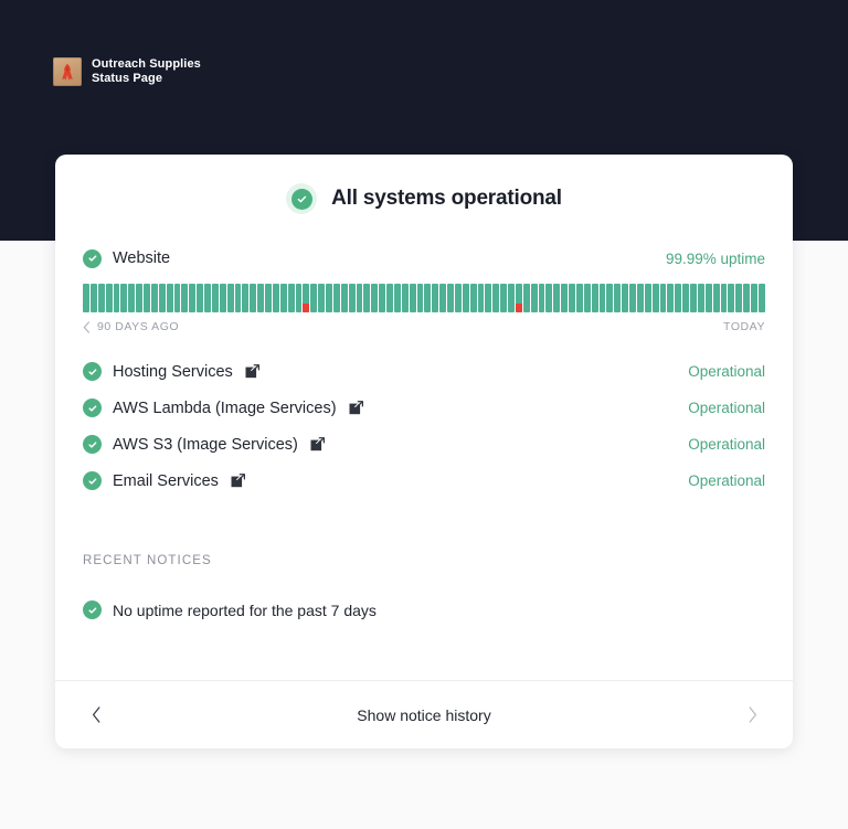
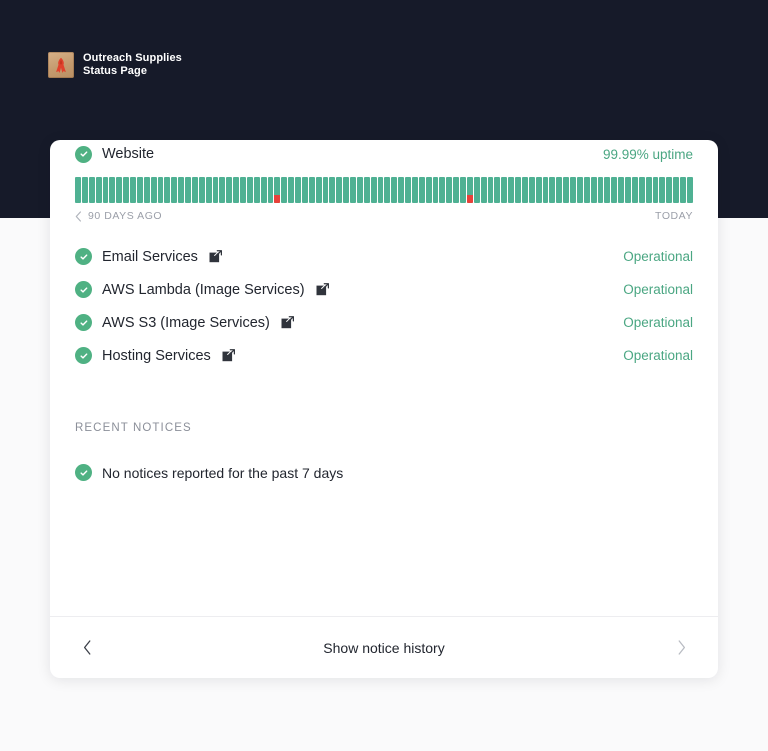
  Outreach Supplies
  Status Page
- All systems operational
  Website
  99.99% uptime
  90 DAYS AGO
  TODAY
- Hosting Services
+ Email Services
  Operational
  AWS Lambda (Image Services)
  Operational
  AWS S3 (Image Services)
  Operational
- Email Services
+ Hosting Services
  Operational
  RECENT NOTICES
- No uptime reported for the past 7 days
+ No notices reported for the past 7 days
  Show notice history
